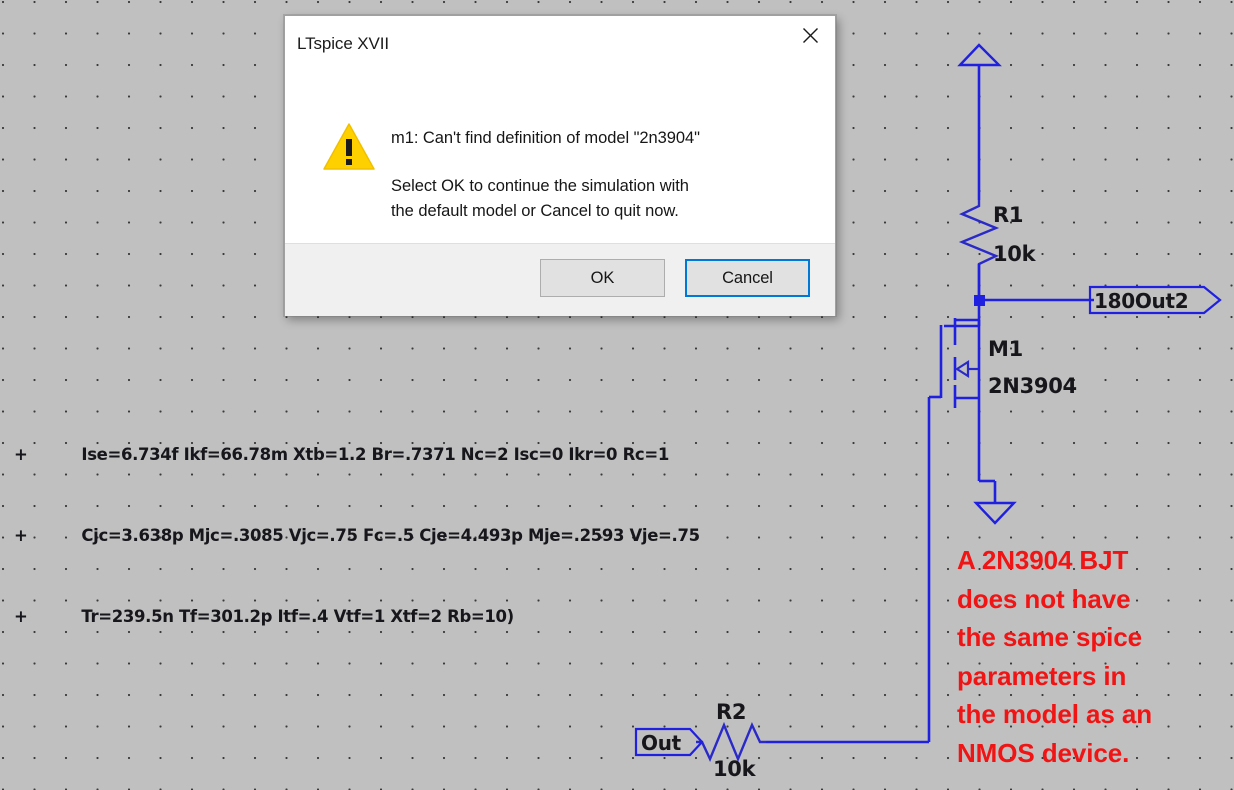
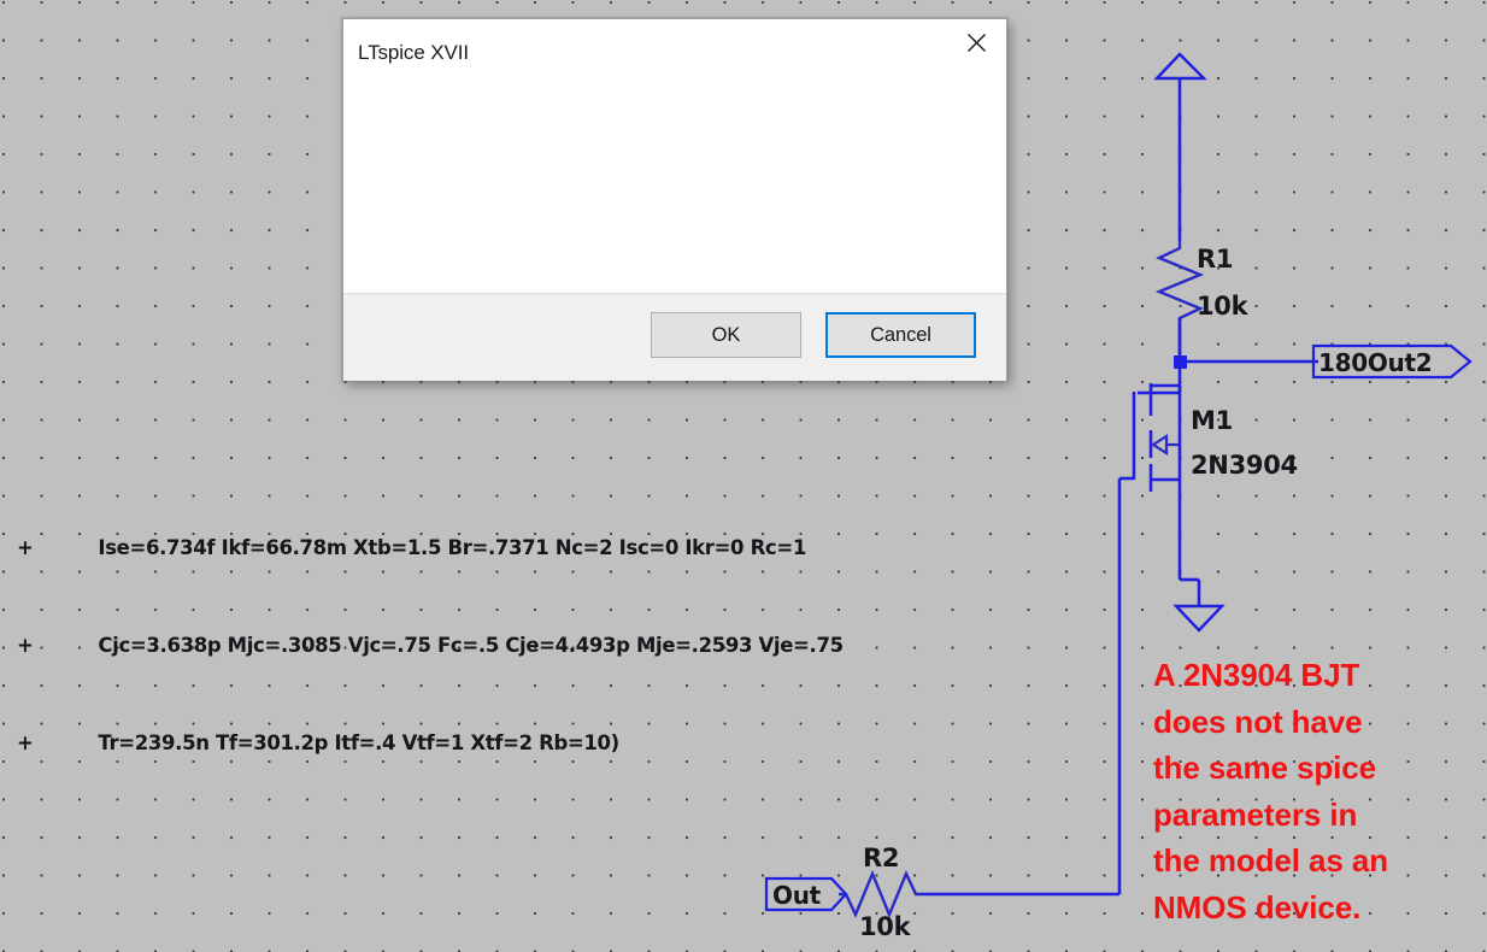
  R1
  10k
  M1
  2N3904
  R2
  10k
  180Out2
  Out
- + Ise=6.734f Ikf=66.78m Xtb=1.2 Br=.7371 Nc=2 Isc=0 Ikr=0 Rc=1
+ + Ise=6.734f Ikf=66.78m Xtb=1.5 Br=.7371 Nc=2 Isc=0 Ikr=0 Rc=1
  + Cjc=3.638p Mjc=.3085 Vjc=.75 Fc=.5 Cje=4.493p Mje=.2593 Vje=.75
  + Tr=239.5n Tf=301.2p Itf=.4 Vtf=1 Xtf=2 Rb=10)
  A 2N3904 BJT
  does not have
  the same spice
  parameters in
  the model as an
  NMOS device.
  LTspice XVII
- m1: Can't find definition of model "2n3904"
- Select OK to continue the simulation with
- the default model or Cancel to quit now.
  OK
  Cancel
